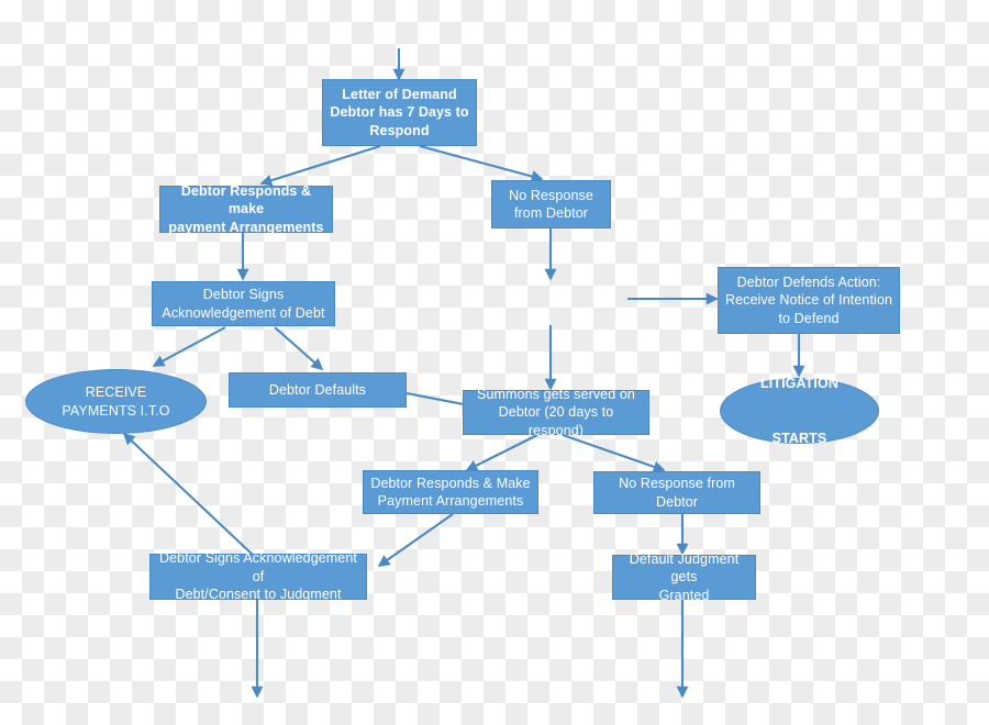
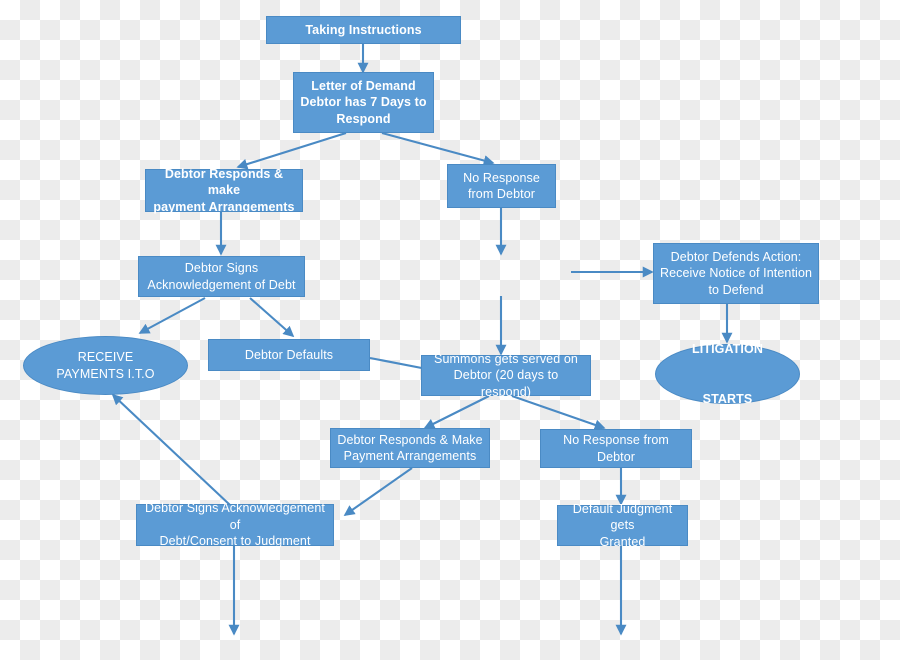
+ Taking Instructions
  Letter of Demand
  Debtor has 7 Days to
  Respond
  Debtor Responds & make
  payment Arrangements
  No Response
  from Debtor
  Debtor Signs
  Acknowledgement of Debt
  Debtor Defends Action:
  Receive Notice of Intention
  to Defend
  RECEIVE
  PAYMENTS I.T.O
  Debtor Defaults
  Summons gets served on
  Debtor (20 days to respond)
  LITIGATION
  STARTS
  Debtor Responds & Make
  Payment Arrangements
  No Response from
  Debtor
  Debtor Signs Acknowledgement of
  Debt/Consent to Judgment
  Default Judgment gets
  Granted
